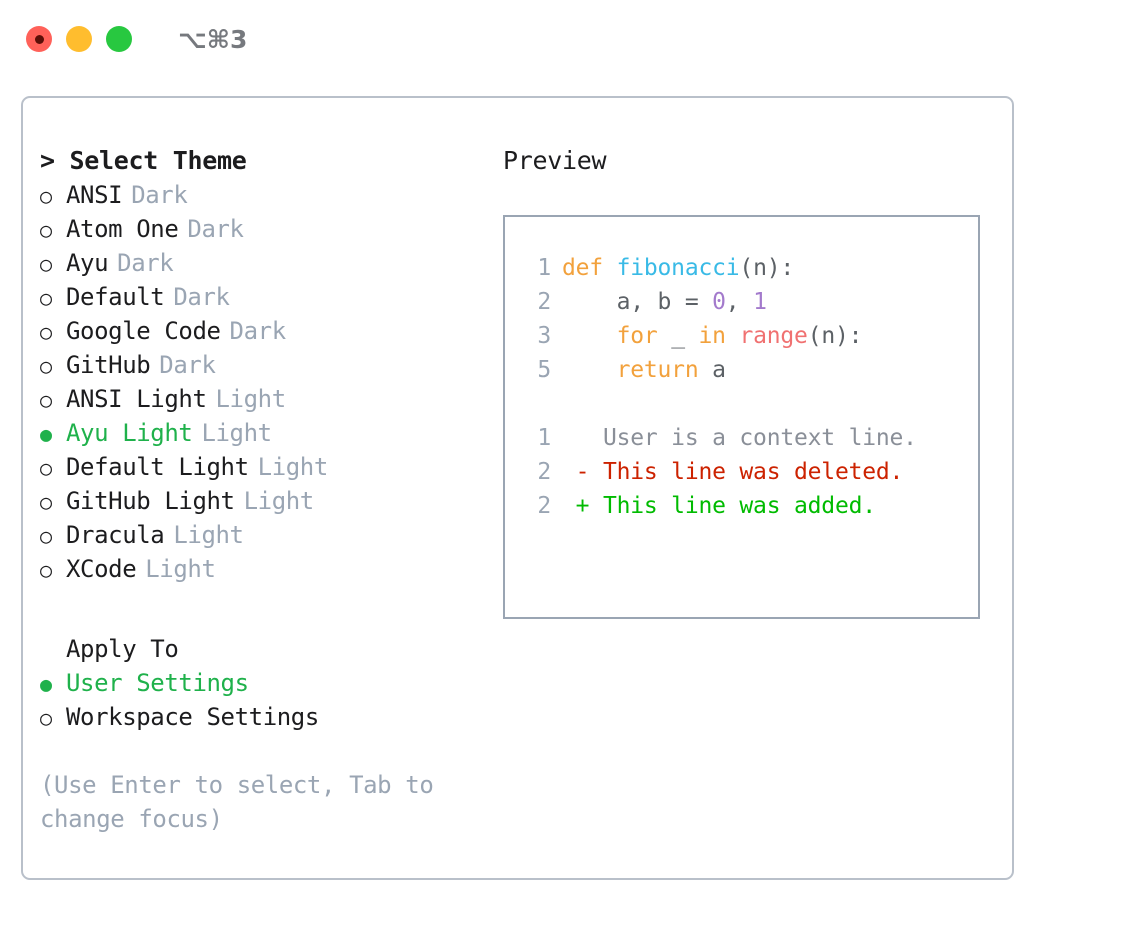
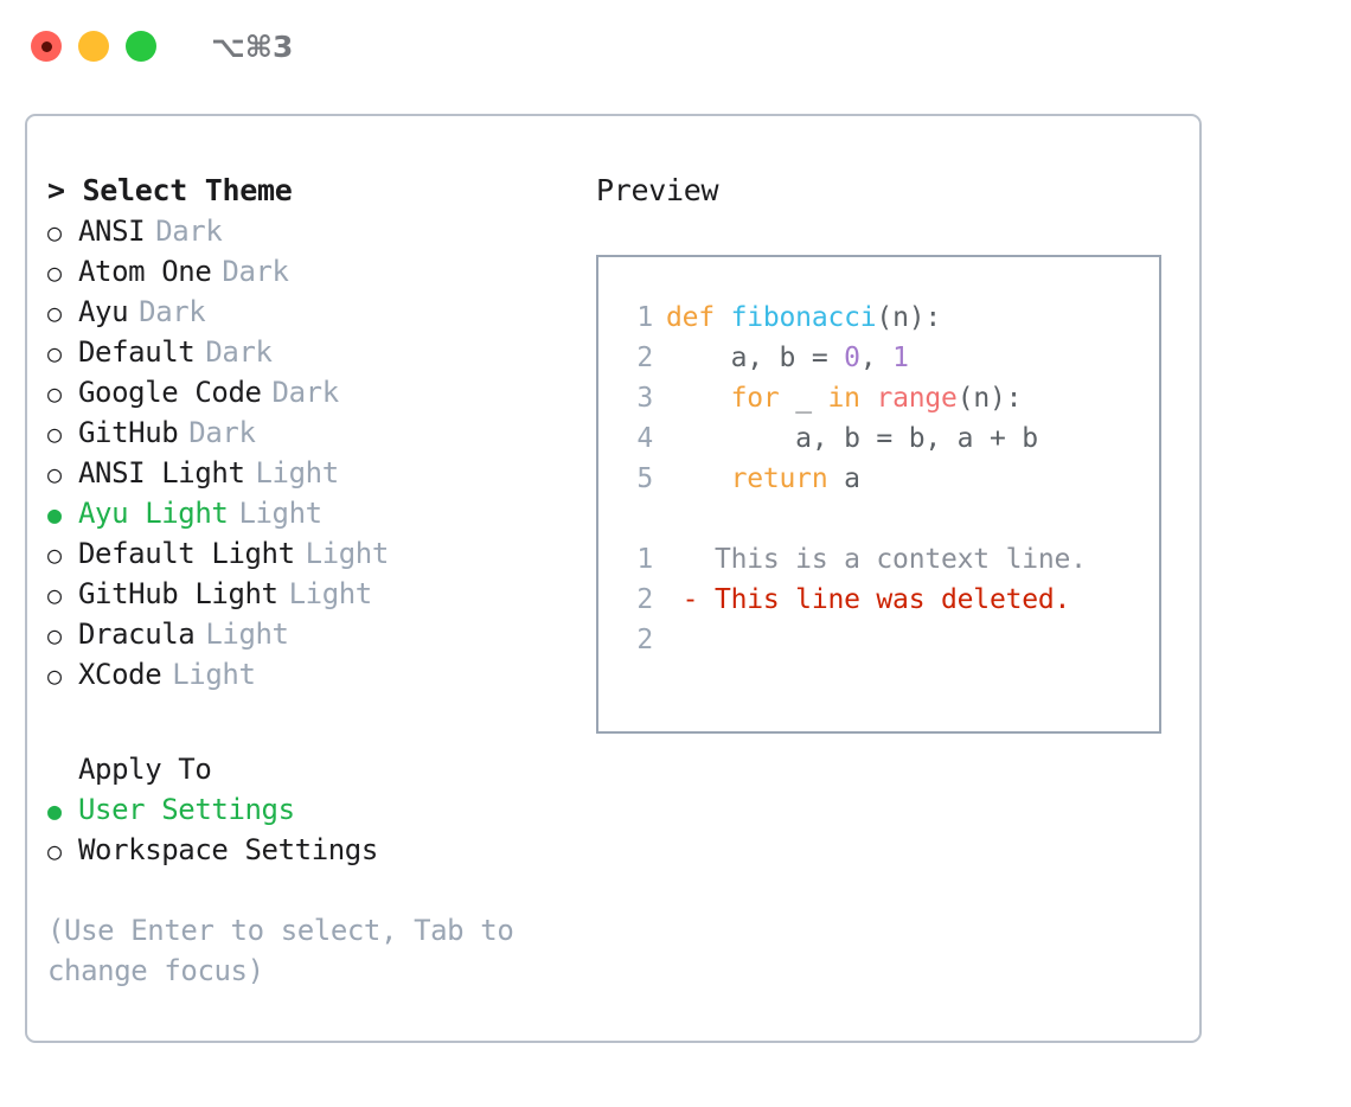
  ⌥⌘3
  > Select Theme
  ○
  ANSI
  Dark
  ○
  Atom One
  Dark
  ○
  Ayu
  Dark
  ○
  Default
  Dark
  ○
  Google Code
  Dark
  ○
  GitHub
  Dark
  ○
  ANSI Light
  Light
  ●
  Ayu Light
  Light
  ○
  Default Light
  Light
  ○
  GitHub Light
  Light
  ○
  Dracula
  Light
  ○
  XCode
  Light
  Apply To
  ●
  User Settings
  ○
  Workspace Settings
  (Use Enter to select, Tab to change focus)
  Preview
  1
  def fibonacci(n):
  2
  a, b = 0, 1
  3
  for _ in range(n):
+ 4
+ a, b = b, a + b
  5
  return a
  1
- User is a context line.
+ This is a context line.
  2
  - This line was deleted.
  2
- + This line was added.
